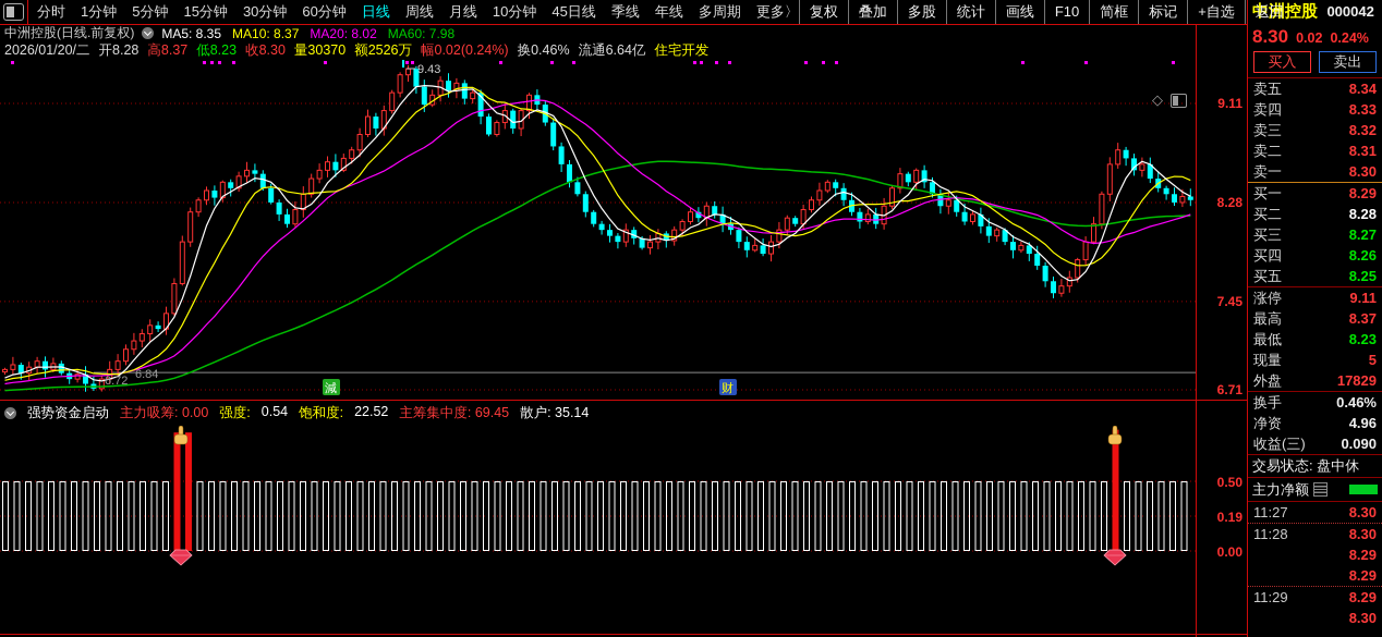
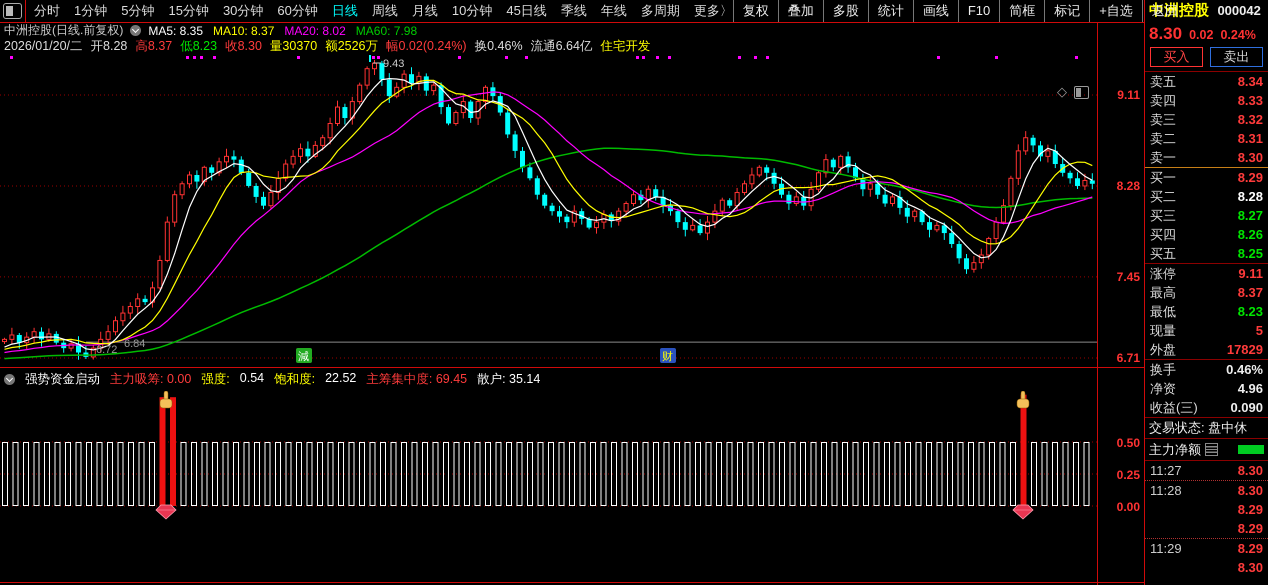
  分时
  1分钟
  5分钟
  15分钟
  30分钟
  60分钟
  日线
  周线
  月线
  10分钟
  45日线
  季线
  年线
  多周期
  更多〉
  复权
  叠加
  多股
  统计
  画线
  F10
  简框
  标记
  +自选
  返回
  中洲控股(日线.前复权)
  MA5: 8.35
  MA10: 8.37
  MA20: 8.02
  MA60: 7.98
  2026/01/20/二
  开8.28
  高8.37
  低8.23
  收8.30
  量30370
  额2526万
  幅0.02(0.24%)
  换0.46%
  流通6.64亿
  住宅开发
  9.43
  6.72
  6.84
  減
  财
  ◇
  强势资金启动
  主力吸筹: 0.00
  强度:
  0.54
  饱和度:
  22.52
  主筹集中度: 69.45
  散户: 35.14
  9.11
  8.28
  7.45
  6.71
  0.50
- 0.19
+ 0.25
  0.00
  中洲控股 000042
  8.30
  0.02
  0.24%
  买入
  卖出
  卖五
  8.34
  卖四
  8.33
  卖三
  8.32
  卖二
  8.31
  卖一
  8.30
  买一
  8.29
  买二
  8.28
  买三
  8.27
  买四
  8.26
  买五
  8.25
  涨停
  9.11
  最高
  8.37
  最低
  8.23
  现量
  5
  外盘
  17829
  换手
  0.46%
  净资
  4.96
  收益(三)
  0.090
  交易状态: 盘中休
  主力净额
  11:27
  8.30
  11:28
  8.30
  8.29
  8.29
  11:29
  8.29
  8.30
